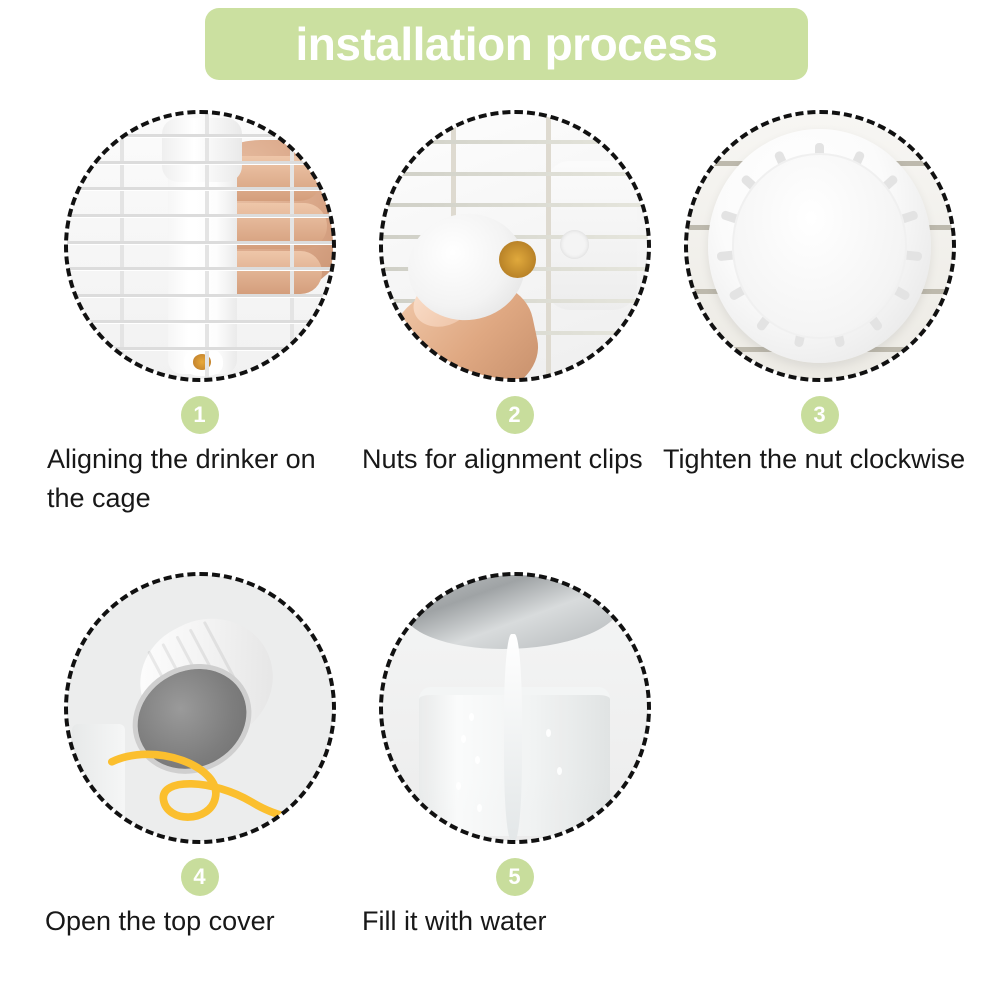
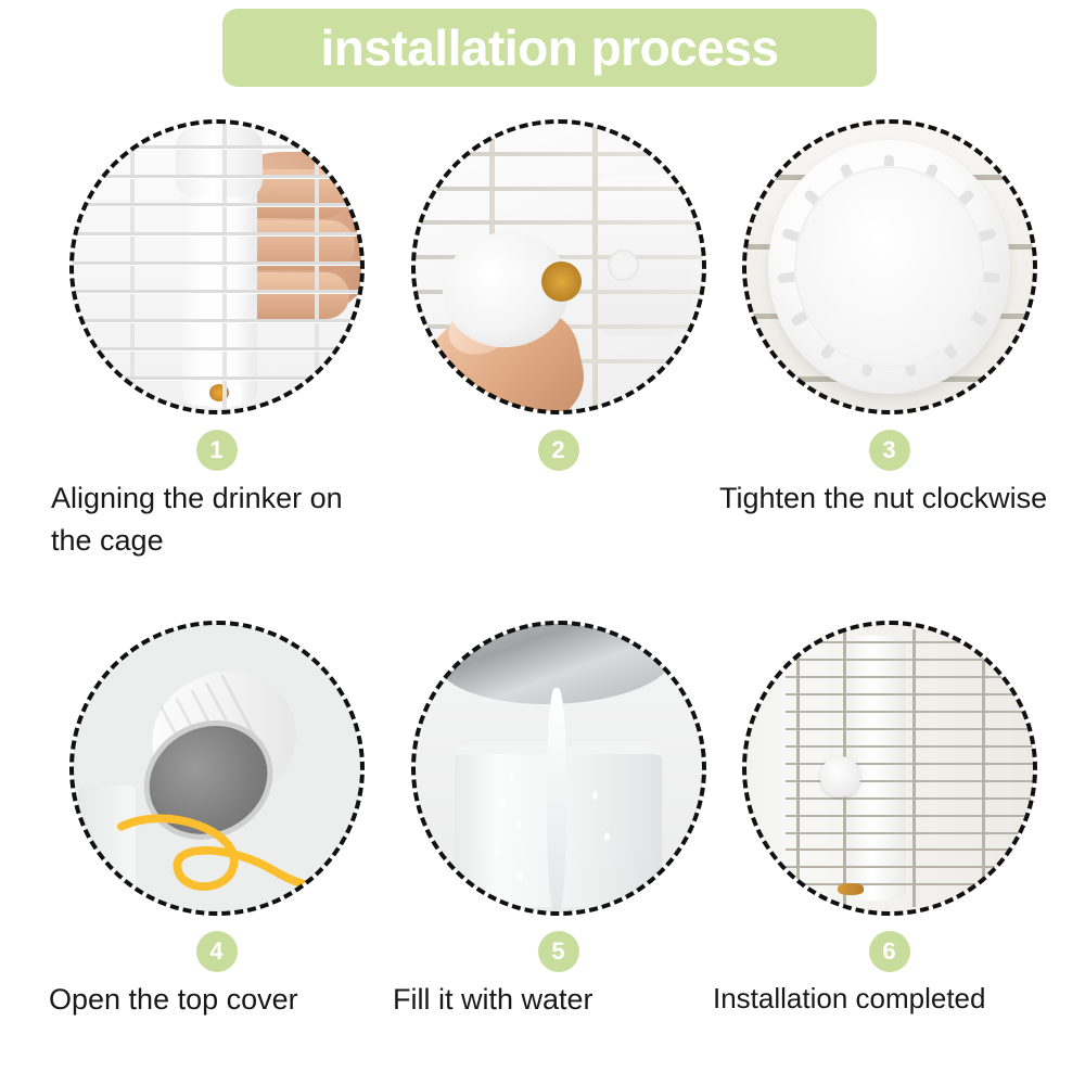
  installation process
  1
  Aligning the drinker on the cage
  2
- Nuts for alignment clips
  3
  Tighten the nut clockwise
  4
  Open the top cover
  5
  Fill it with water
+ 6
+ Installation completed
